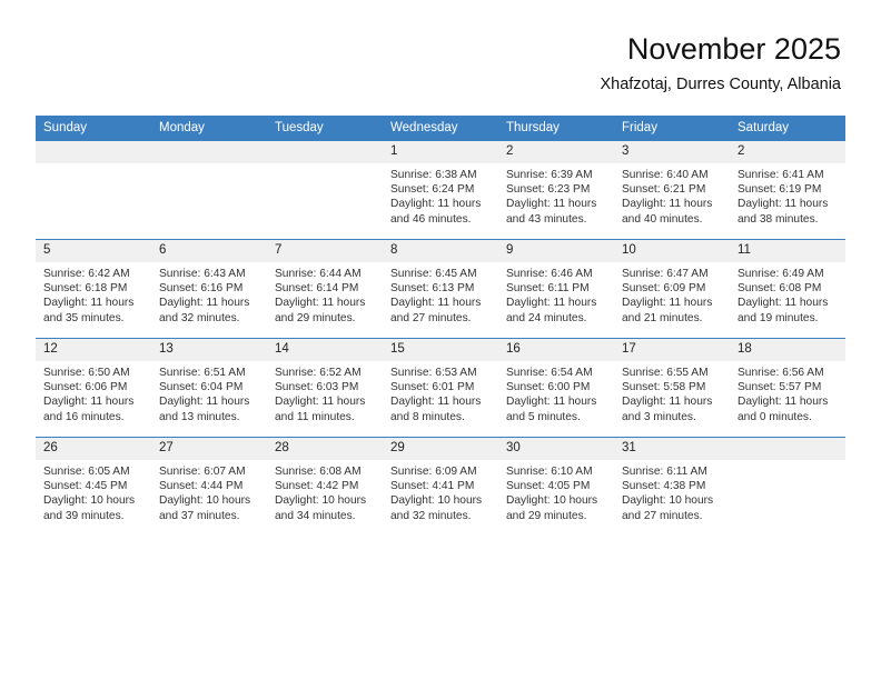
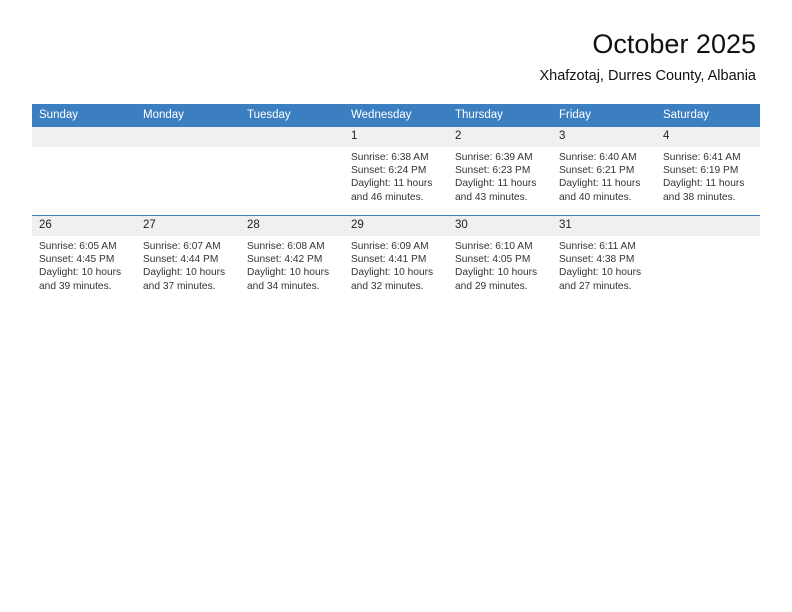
- November 2025
+ October 2025
  Xhafzotaj, Durres County, Albania
  Sunday	Monday	Tuesday	Wednesday	Thursday	Friday	Saturday
- 			1Sunrise: 6:38 AMSunset: 6:24 PMDaylight: 11 hoursand 46 minutes.	2Sunrise: 6:39 AMSunset: 6:23 PMDaylight: 11 hoursand 43 minutes.	3Sunrise: 6:40 AMSunset: 6:21 PMDaylight: 11 hoursand 40 minutes.	2Sunrise: 6:41 AMSunset: 6:19 PMDaylight: 11 hoursand 38 minutes.
+ 			1Sunrise: 6:38 AMSunset: 6:24 PMDaylight: 11 hoursand 46 minutes.	2Sunrise: 6:39 AMSunset: 6:23 PMDaylight: 11 hoursand 43 minutes.	3Sunrise: 6:40 AMSunset: 6:21 PMDaylight: 11 hoursand 40 minutes.	4Sunrise: 6:41 AMSunset: 6:19 PMDaylight: 11 hoursand 38 minutes.
- 5Sunrise: 6:42 AMSunset: 6:18 PMDaylight: 11 hoursand 35 minutes.	6Sunrise: 6:43 AMSunset: 6:16 PMDaylight: 11 hoursand 32 minutes.	7Sunrise: 6:44 AMSunset: 6:14 PMDaylight: 11 hoursand 29 minutes.	8Sunrise: 6:45 AMSunset: 6:13 PMDaylight: 11 hoursand 27 minutes.	9Sunrise: 6:46 AMSunset: 6:11 PMDaylight: 11 hoursand 24 minutes.	10Sunrise: 6:47 AMSunset: 6:09 PMDaylight: 11 hoursand 21 minutes.	11Sunrise: 6:49 AMSunset: 6:08 PMDaylight: 11 hoursand 19 minutes.
- 12Sunrise: 6:50 AMSunset: 6:06 PMDaylight: 11 hoursand 16 minutes.	13Sunrise: 6:51 AMSunset: 6:04 PMDaylight: 11 hoursand 13 minutes.	14Sunrise: 6:52 AMSunset: 6:03 PMDaylight: 11 hoursand 11 minutes.	15Sunrise: 6:53 AMSunset: 6:01 PMDaylight: 11 hoursand 8 minutes.	16Sunrise: 6:54 AMSunset: 6:00 PMDaylight: 11 hoursand 5 minutes.	17Sunrise: 6:55 AMSunset: 5:58 PMDaylight: 11 hoursand 3 minutes.	18Sunrise: 6:56 AMSunset: 5:57 PMDaylight: 11 hoursand 0 minutes.
  26Sunrise: 6:05 AMSunset: 4:45 PMDaylight: 10 hoursand 39 minutes.	27Sunrise: 6:07 AMSunset: 4:44 PMDaylight: 10 hoursand 37 minutes.	28Sunrise: 6:08 AMSunset: 4:42 PMDaylight: 10 hoursand 34 minutes.	29Sunrise: 6:09 AMSunset: 4:41 PMDaylight: 10 hoursand 32 minutes.	30Sunrise: 6:10 AMSunset: 4:05 PMDaylight: 10 hoursand 29 minutes.	31Sunrise: 6:11 AMSunset: 4:38 PMDaylight: 10 hoursand 27 minutes.
